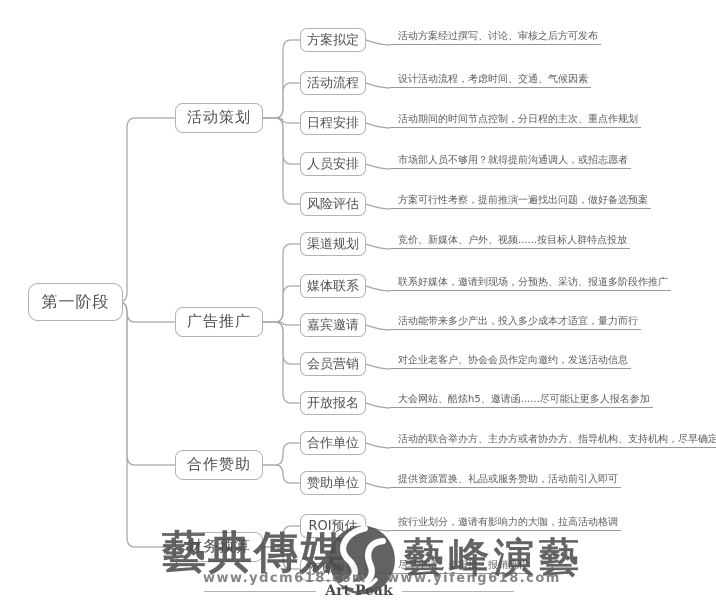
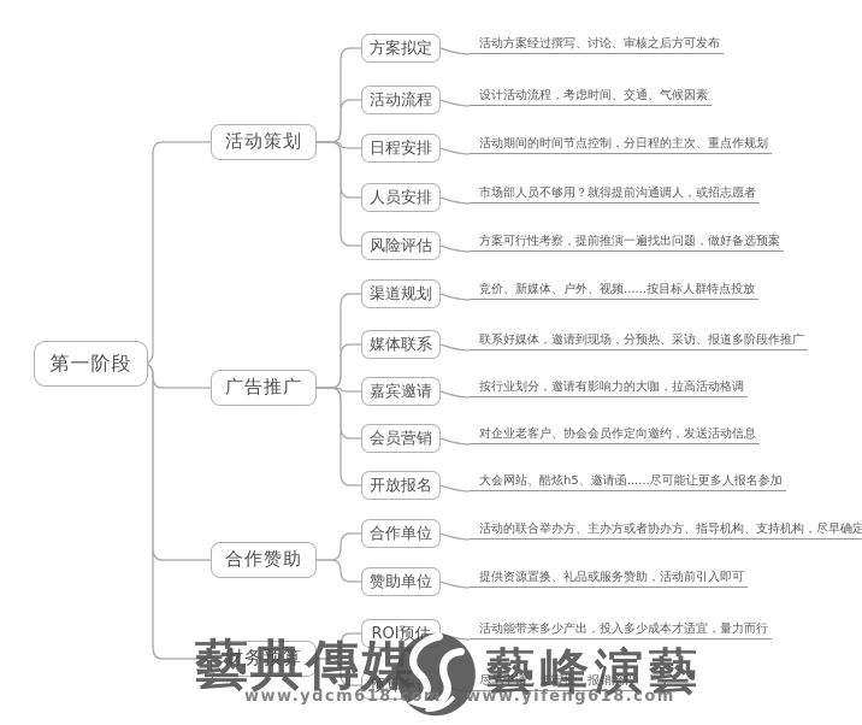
  第一阶段
  活动策划
  方案拟定
  活动方案经过撰写、讨论、审核之后方可发布
  活动流程
  设计活动流程，考虑时间、交通、气候因素
  日程安排
  活动期间的时间节点控制，分日程的主次、重点作规划
  人员安排
  市场部人员不够用？就得提前沟通调人，或招志愿者
  风险评估
  方案可行性考察，提前推演一遍找出问题，做好备选预案
  广告推广
  渠道规划
  竞价、新媒体、户外、视频......按目标人群特点投放
  媒体联系
  联系好媒体，邀请到现场，分预热、采访、报道多阶段作推广
  嘉宾邀请
- 活动能带来多少产出，投入多少成本才适宜，量力而行
+ 按行业划分，邀请有影响力的大咖，拉高活动格调
  会员营销
  对企业老客户、协会会员作定向邀约，发送活动信息
  开放报名
  大会网站、酷炫h5、邀请函......尽可能让更多人报名参加
  合作赞助
  合作单位
  活动的联合举办方、主办方或者协办方、指导机构、支持机构，尽早确定
  赞助单位
  提供资源置换、礼品或服务赞助，活动前引入即可
  财务预算
  ROI预估
- 按行业划分，邀请有影响力的大咖，拉高活动格调
+ 活动能带来多少产出，投入多少成本才适宜，量力而行
  预算申请
  尽早申请，走审批、报销流程
  藝典傳媒
  藝峰演藝
  www.ydcm618.com
  www.yifeng618.com
- Art Peak
